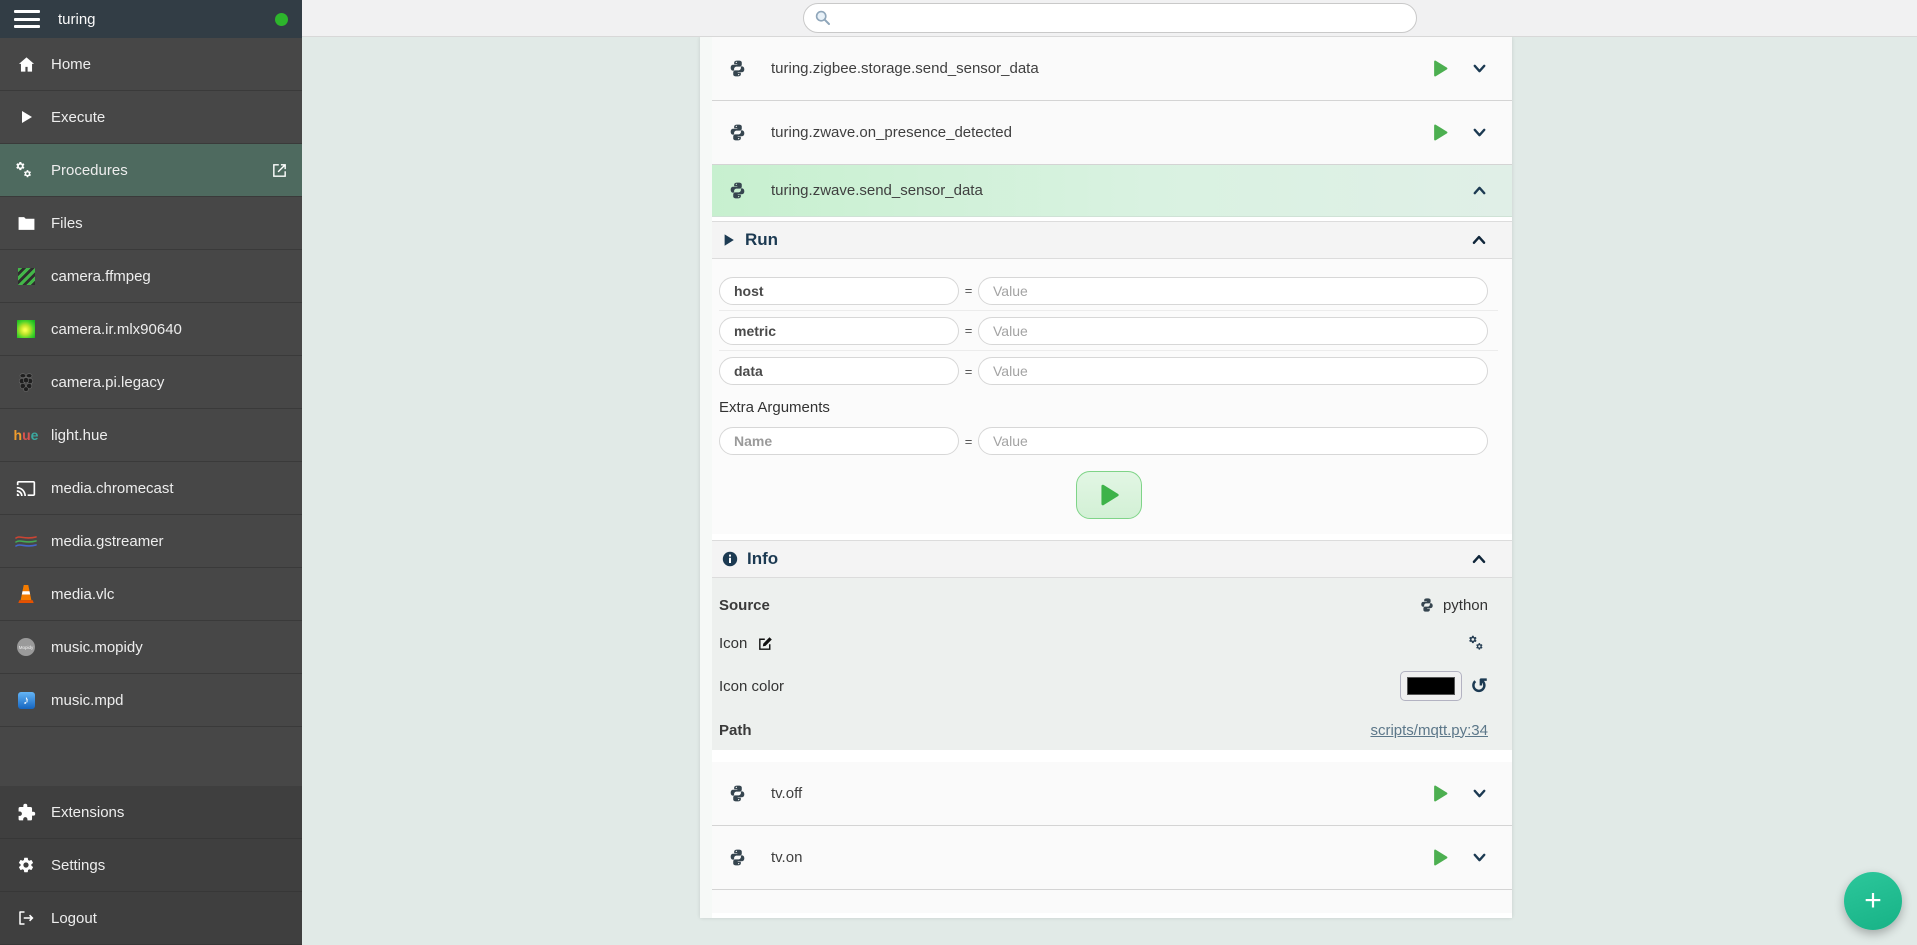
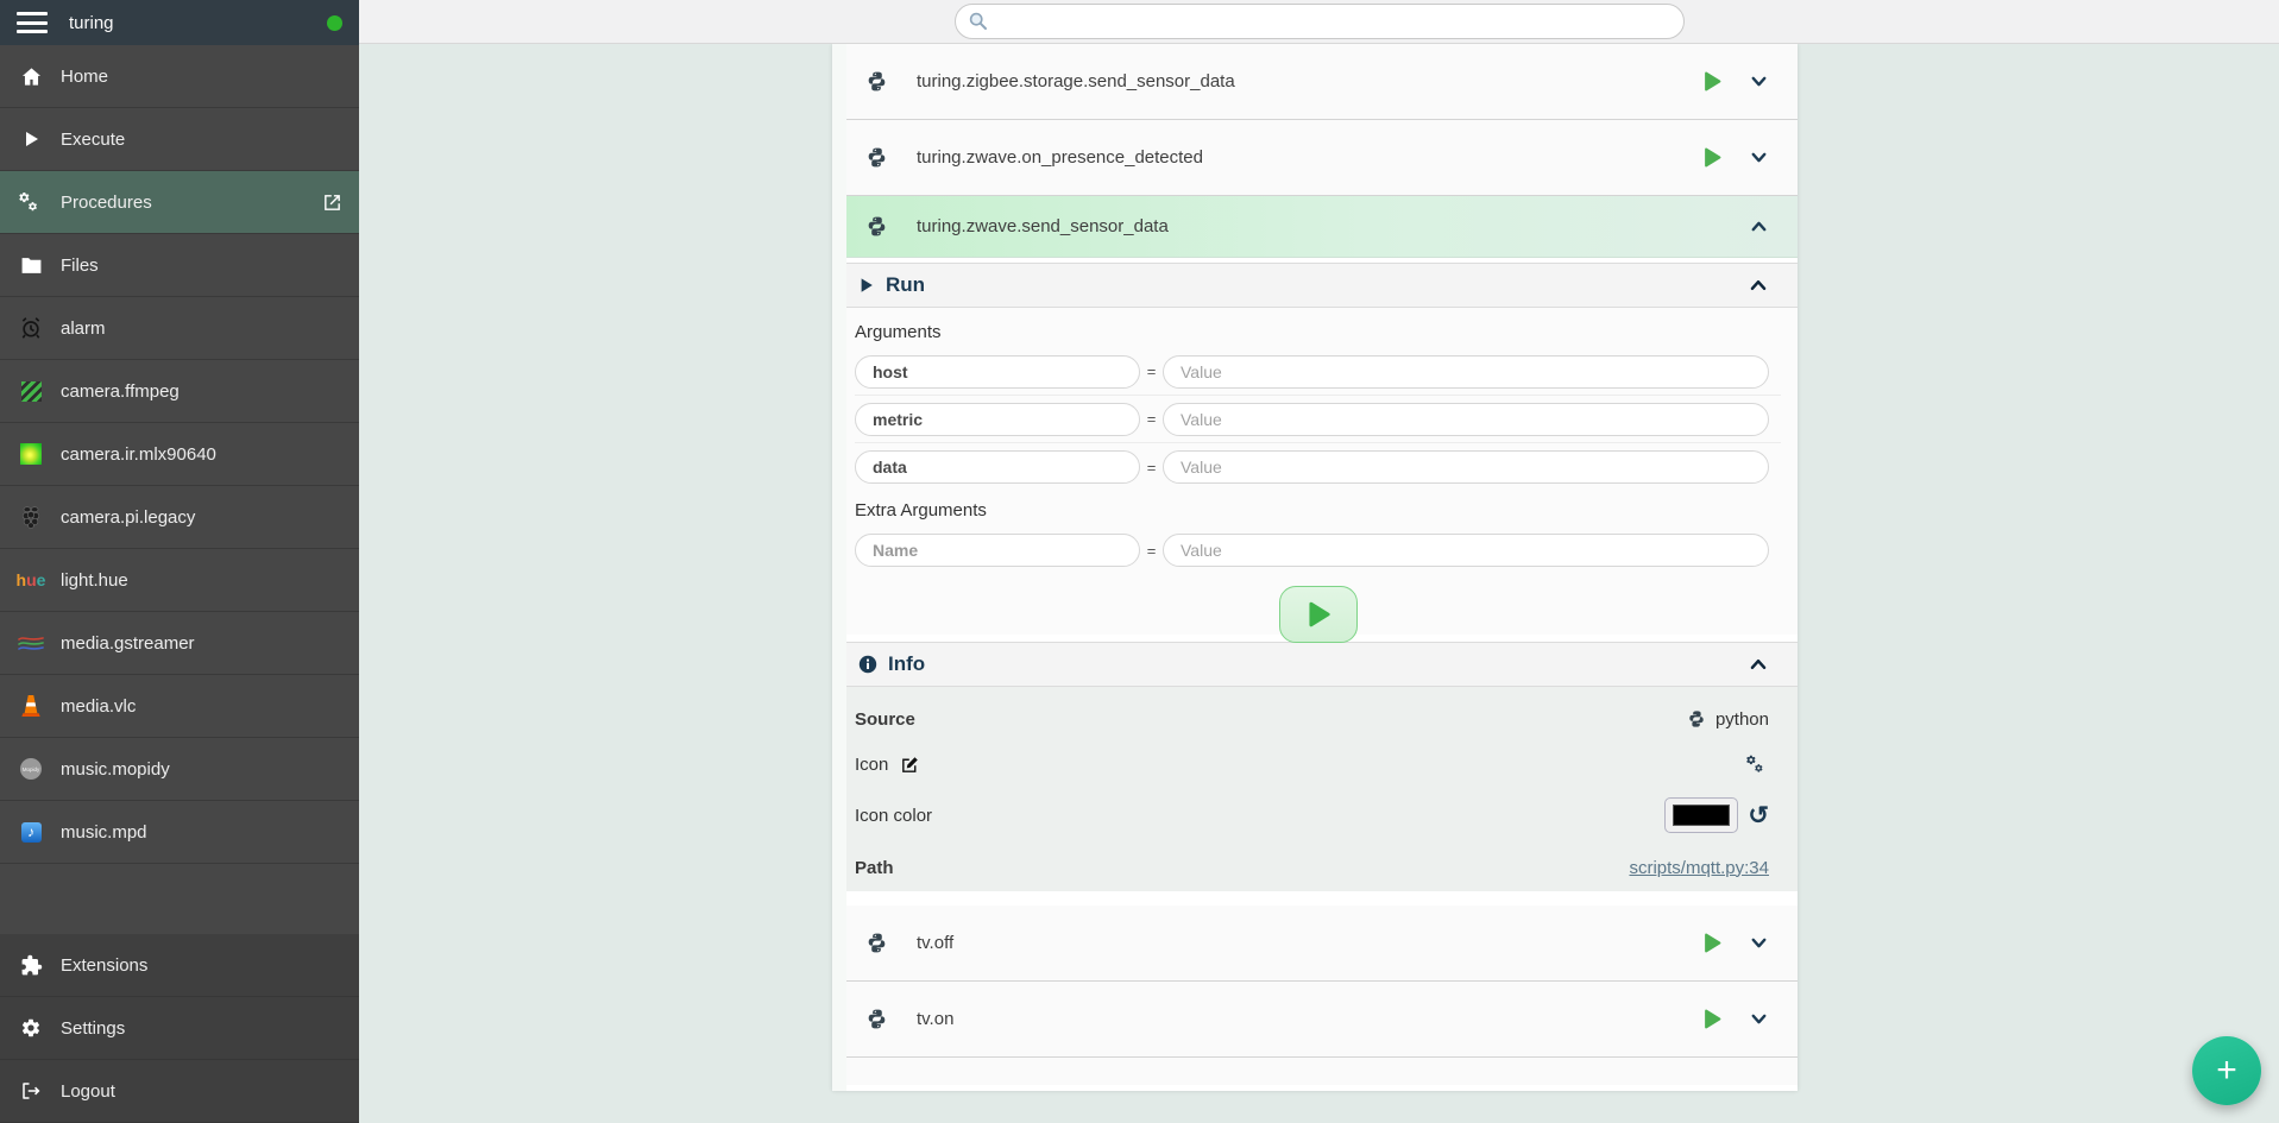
  turing
  Home
  Execute
  Procedures
  Files
+ alarm
  camera.ffmpeg
  camera.ir.mlx90640
  camera.pi.legacy
  h
  u
  e
  light.hue
- media.chromecast
  media.gstreamer
  media.vlc
  music.mopidy
  ♪
  music.mpd
  Extensions
  Settings
  Logout
  turing.zigbee.storage.send_sensor_data
  turing.zwave.on_presence_detected
  turing.zwave.send_sensor_data
  Run
+ Arguments
  host
  =
  Value
  metric
  =
  Value
  data
  =
  Value
  Extra Arguments
  Name
  =
  Value
  Info
  Source
  python
  Icon
  Icon color
  ↺
  Path
  scripts/mqtt.py:34
  tv.off
  tv.on
  +
